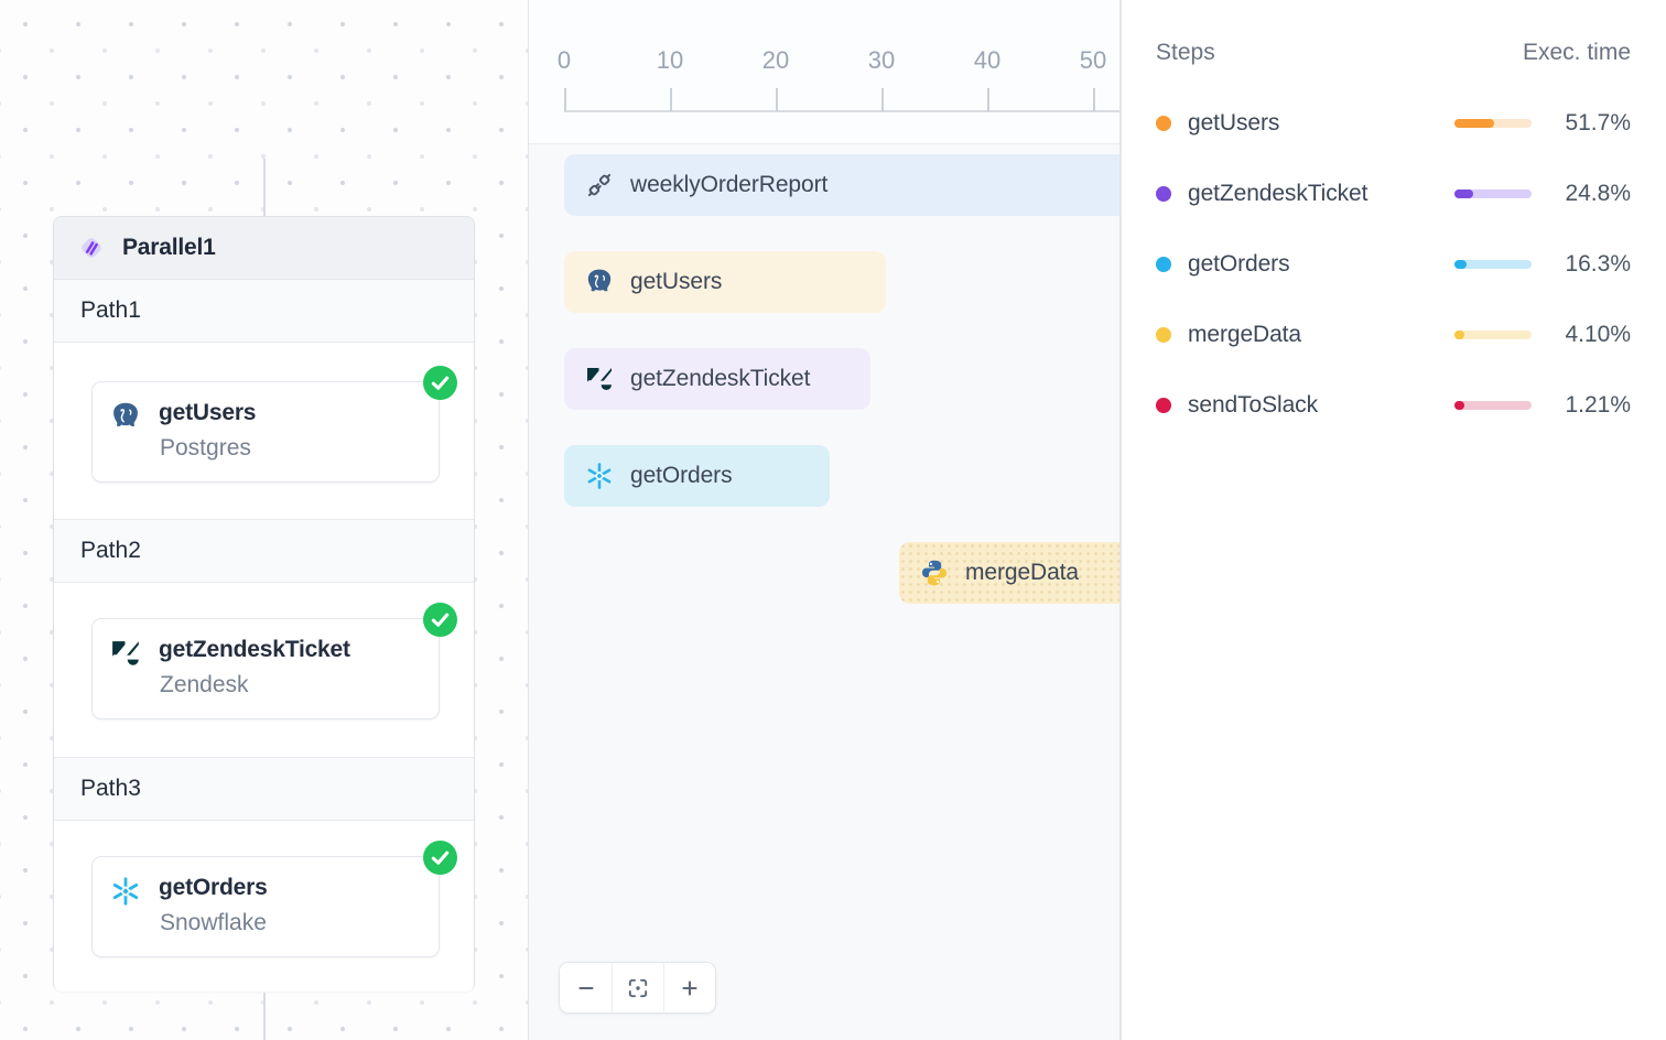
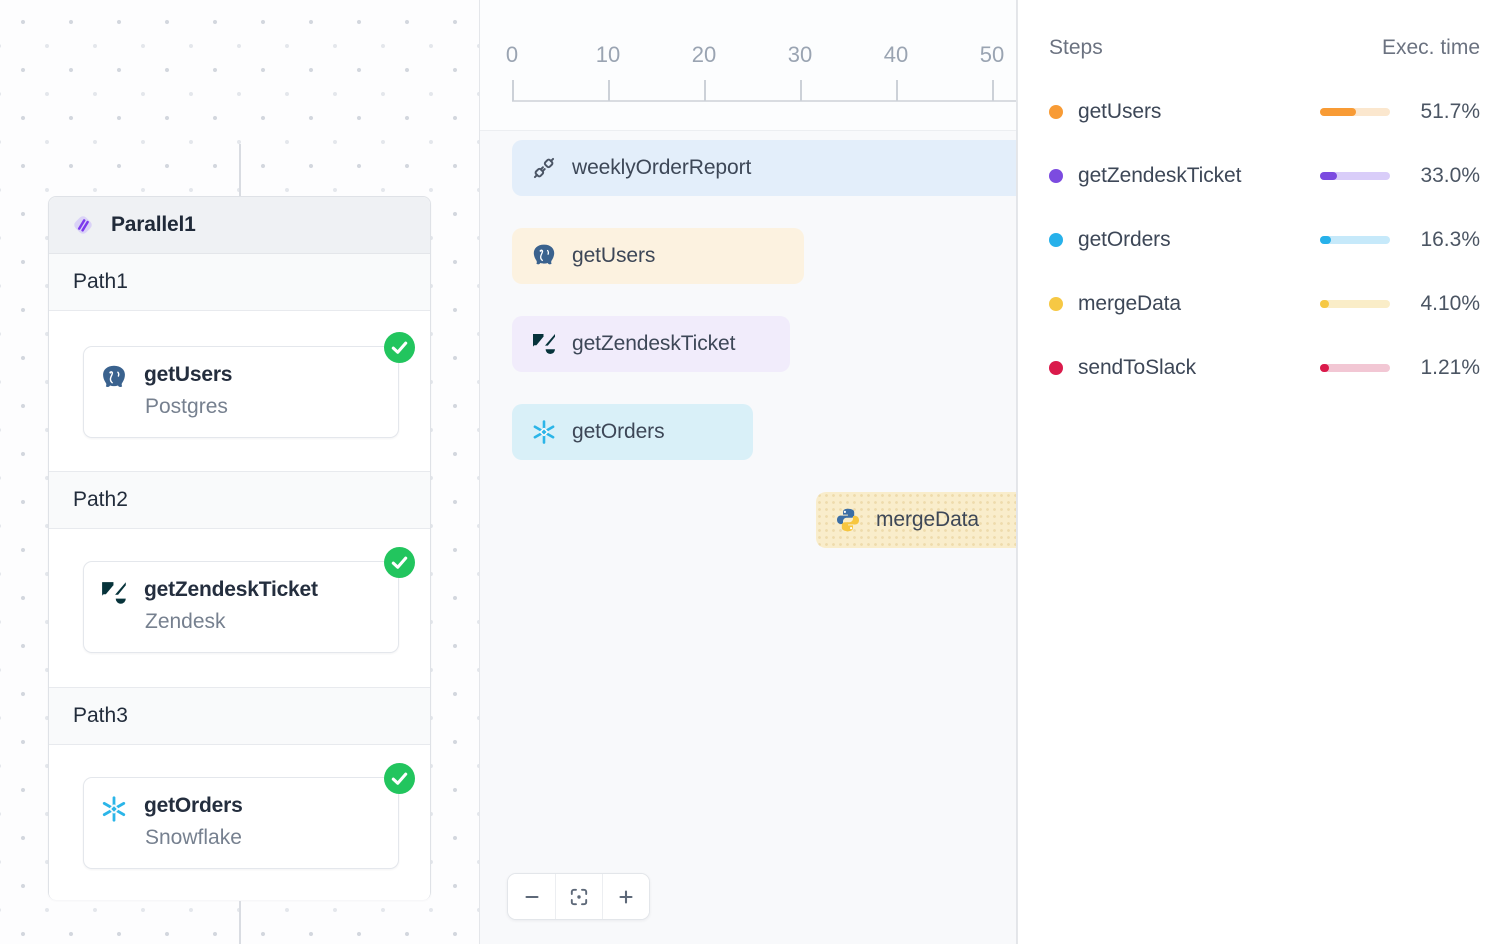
  Parallel1
  Path1
  getUsers
  Postgres
  Path2
  getZendeskTicket
  Zendesk
  Path3
  getOrders
  Snowflake
  0
  10
  20
  30
  40
  50
  weeklyOrderReport
  getUsers
  getZendeskTicket
  getOrders
  mergeData
  Steps
  Exec. time
  getUsers
  51.7%
  getZendeskTicket
- 24.8%
+ 33.0%
  getOrders
  16.3%
  mergeData
  4.10%
  sendToSlack
  1.21%
